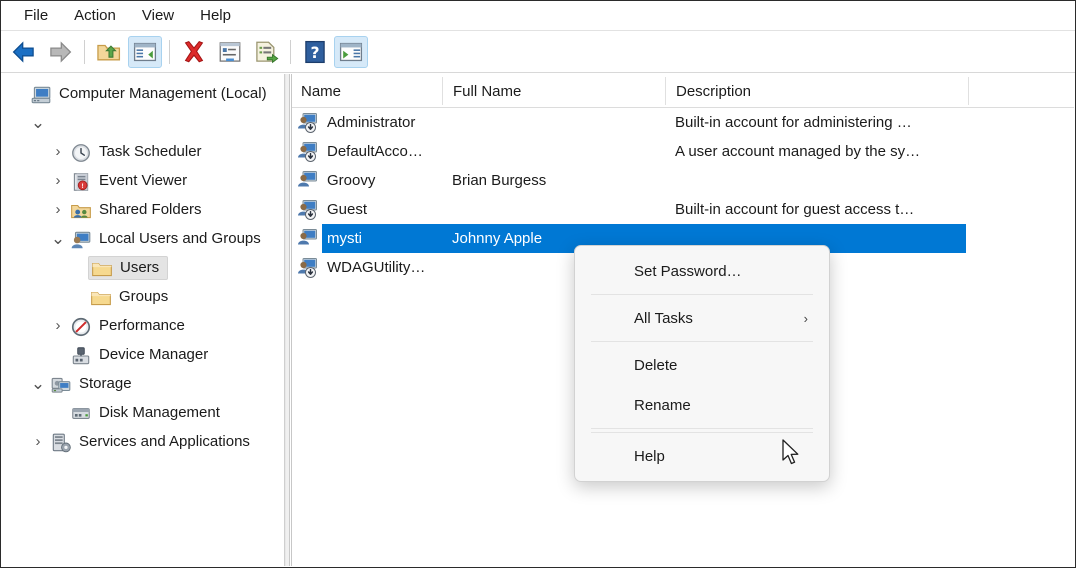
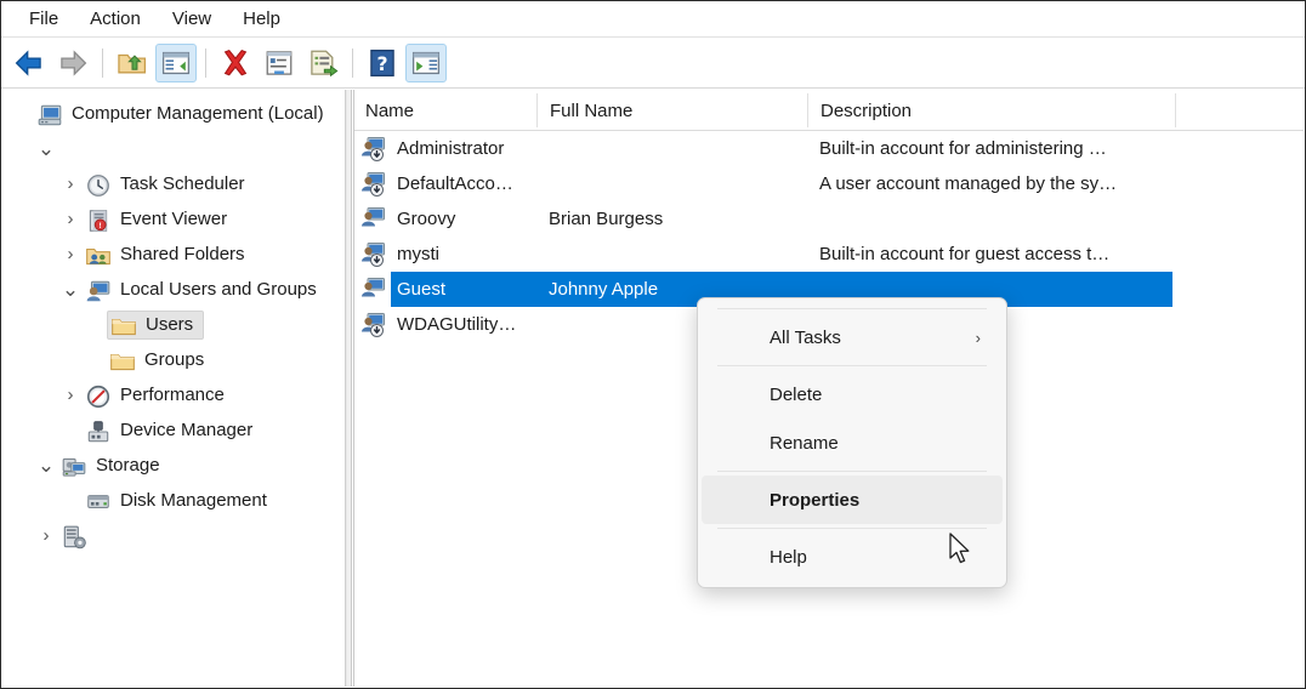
  File
  Action
  View
  Help
  ?
  Computer Management (Local)
  ⌄
  ›
  Task Scheduler
  ›
  Event Viewer
  ›
  Shared Folders
  ⌄
  Local Users and Groups
  Users
  Groups
  ›
  Performance
  Device Manager
  ⌄
  Storage
  Disk Management
  ›
- Services and Applications
  Name
  Full Name
  Description
  Administrator
  Built-in account for administering …
  DefaultAcco…
  A user account managed by the sy…
  Groovy
  Brian Burgess
- Guest
+ mysti
  Built-in account for guest access t…
- mysti
+ Guest
  Johnny Apple
  WDAGUtility…
- Set Password…
  All Tasks
  ›
  Delete
  Rename
+ Properties
  Help
